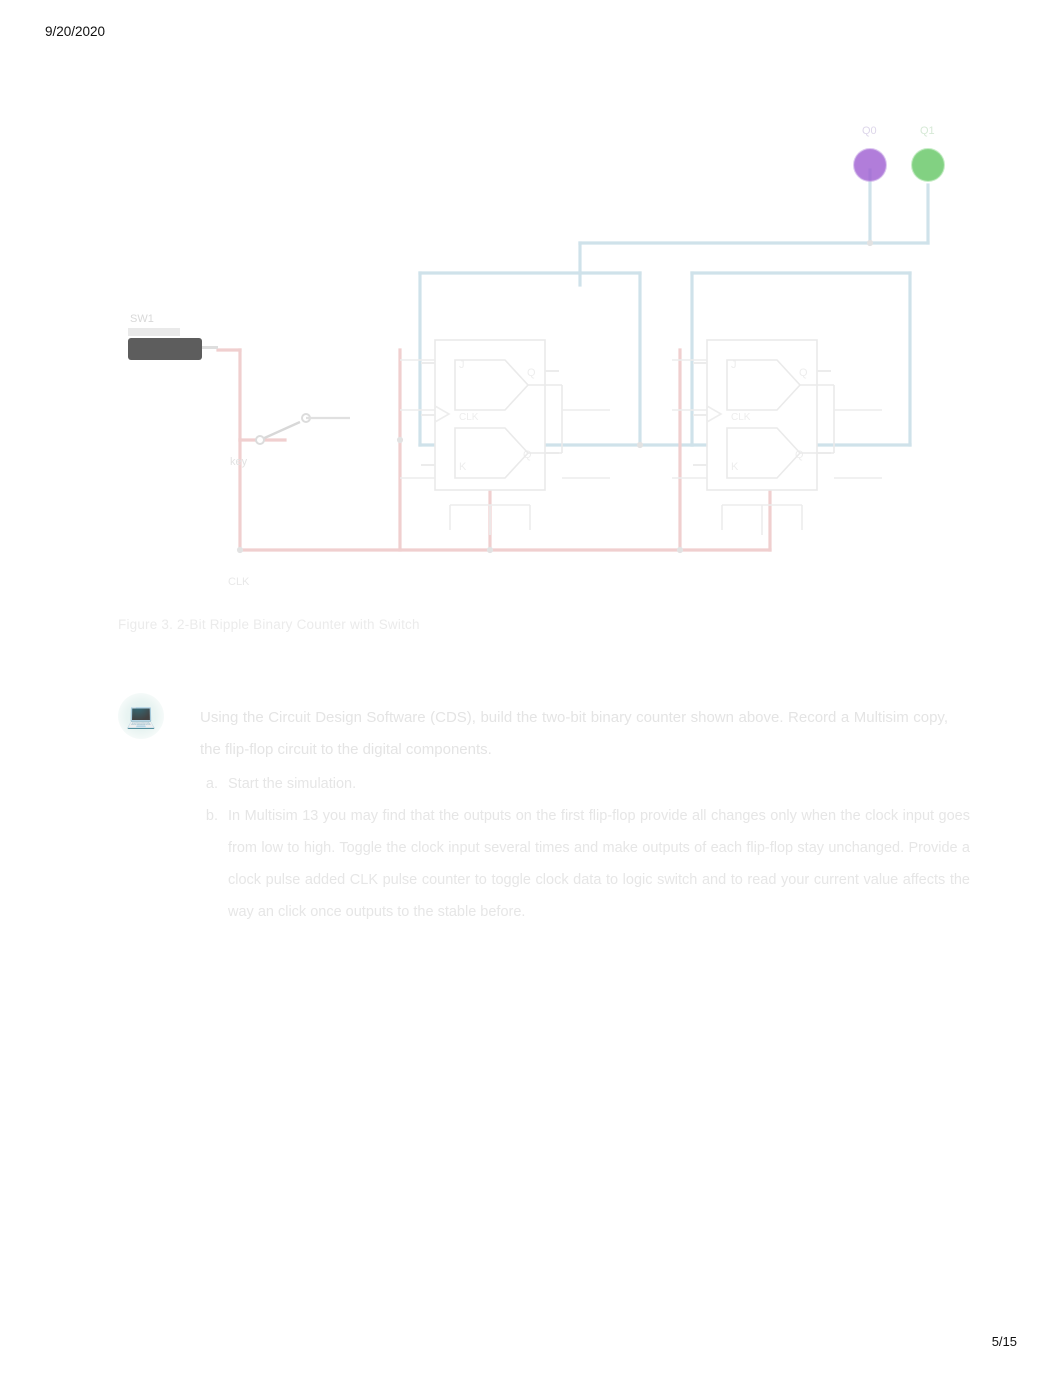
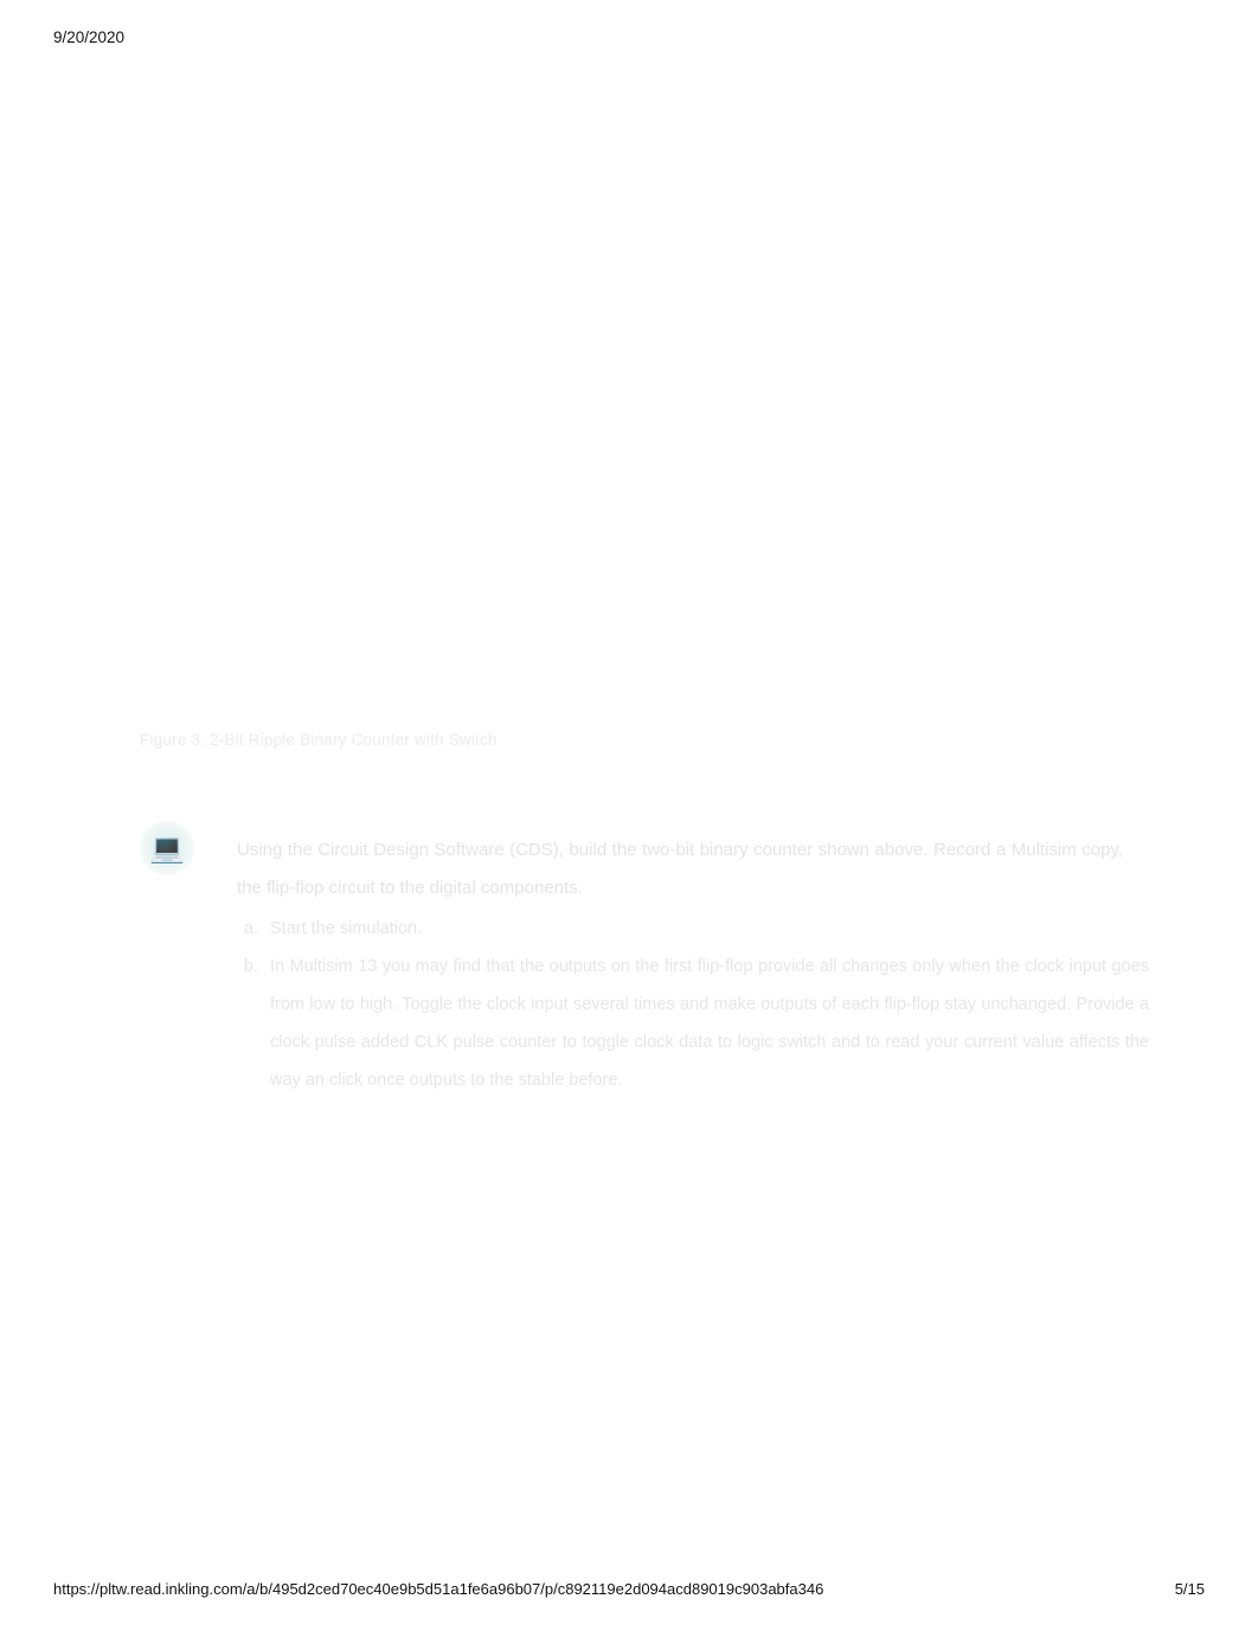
  9/20/2020
- SW1
- key
- Q0
- Q1
  💻
  Using the Circuit Design Software (CDS), build the two-bit binary counter shown above. Record a Multisim copy, the flip-flop circuit to the digital components.
  Start the simulation.
  In Multisim 13 you may find that the outputs on the first flip-flop provide all changes only when the clock input goes from low to high. Toggle the clock input several times and make outputs of each flip-flop stay unchanged. Provide a clock pulse added CLK pulse counter to toggle clock data to logic switch and to read your current value affects the way an click once outputs to the stable before.
+ https://pltw.read.inkling.com/a/b/495d2ced70ec40e9b5d51a1fe6a96b07/p/c892119e2d094acd89019c903abfa346
  5/15
